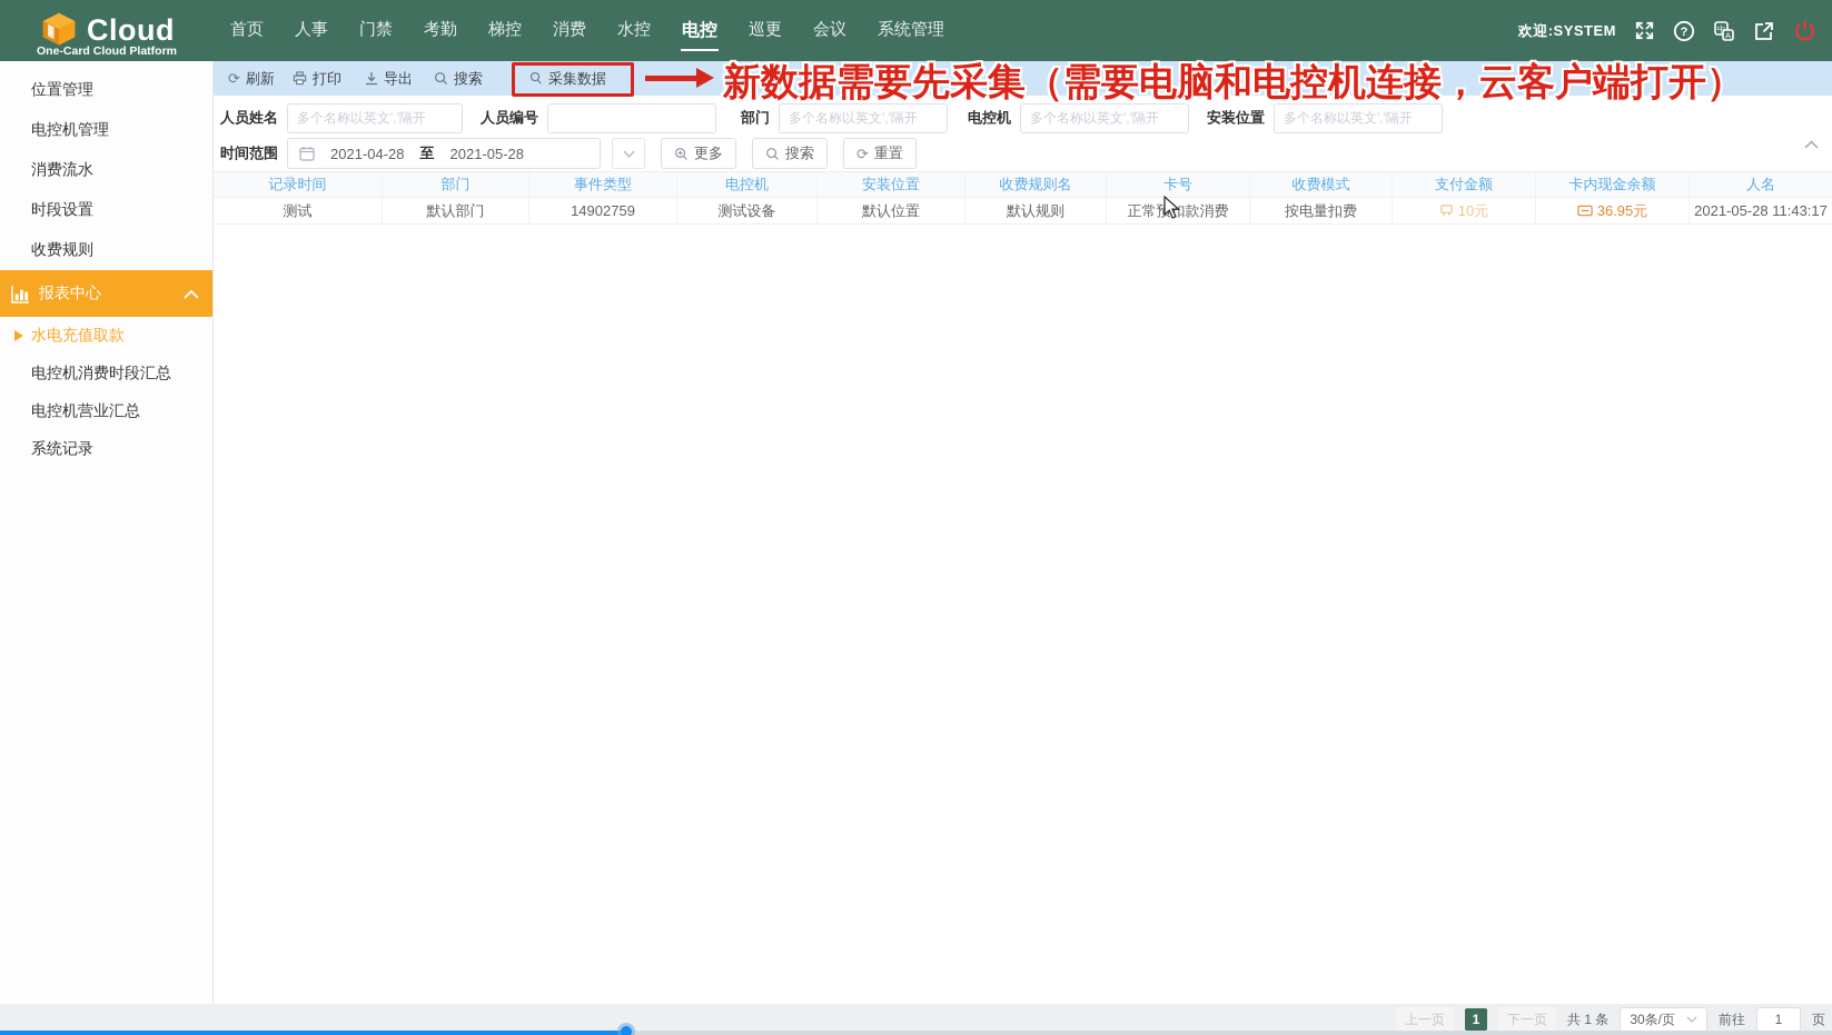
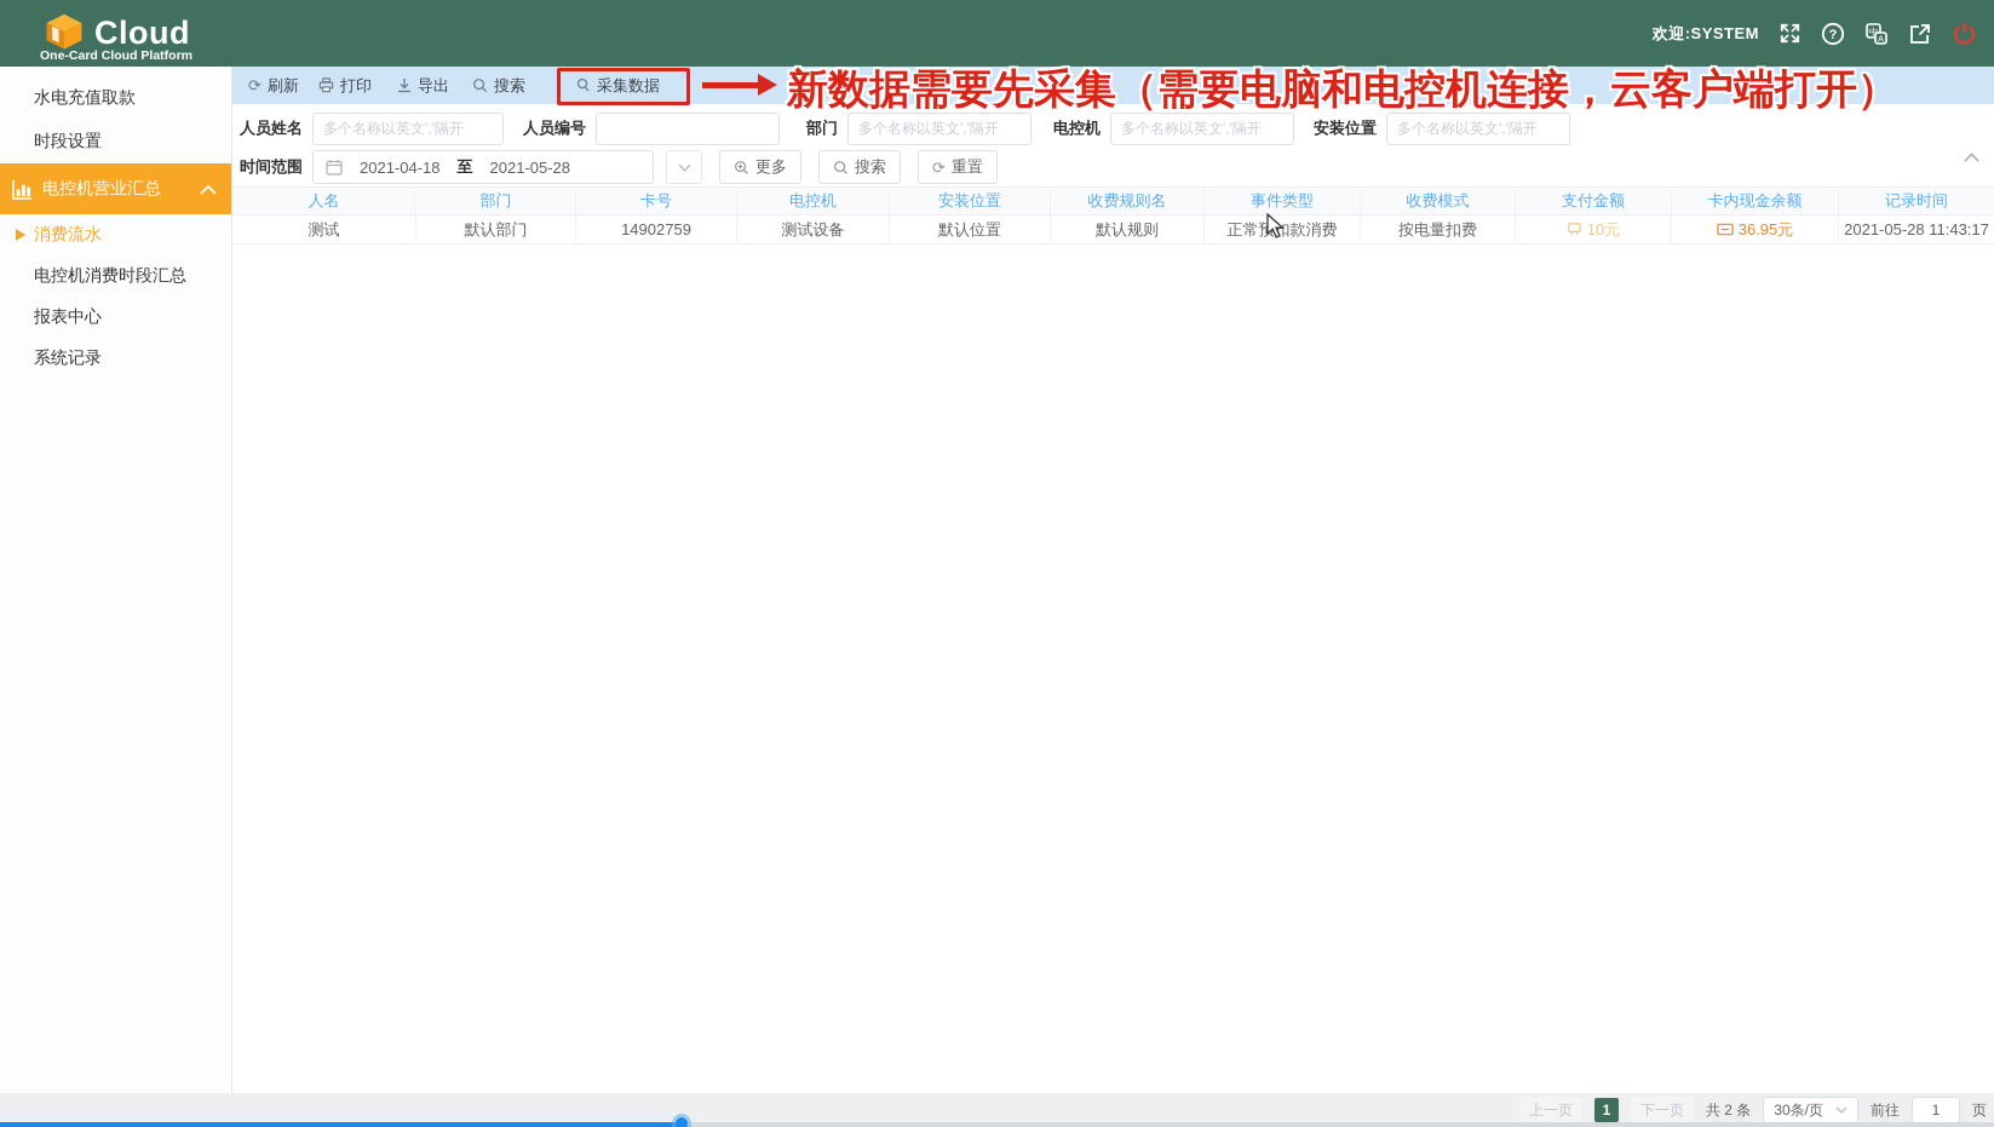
  Cloud
  One-Card Cloud Platform
- 首页
- 人事
- 门禁
- 考勤
- 梯控
- 消费
- 水控
- 电控
- 巡更
- 会议
- 系统管理
  欢迎:SYSTEM
  ?
  中
  A
- 位置管理
- 电控机管理
- 消费流水
+ 水电充值取款
  时段设置
- 收费规则
- 报表中心
+ 电控机营业汇总
- 水电充值取款
+ 消费流水
  电控机消费时段汇总
- 电控机营业汇总
+ 报表中心
  系统记录
  ⟳
  刷新
  打印
  导出
  搜索
  采集数据
  人员姓名
  多个名称以英文','隔开
  人员编号
  部门
  多个名称以英文','隔开
  电控机
  多个名称以英文','隔开
  安装位置
  多个名称以英文','隔开
  时间范围
- 2021-04-28
+ 2021-04-18
  至
  2021-05-28
  更多
  搜索
  ⟳
  重置
- 记录时间
+ 人名
  部门
- 事件类型
+ 卡号
  电控机
  安装位置
  收费规则名
- 卡号
+ 事件类型
  收费模式
  支付金额
  卡内现金余额
- 人名
+ 记录时间
  测试
  默认部门
  14902759
  测试设备
  默认位置
  默认规则
  正常预扣款消费
  按电量扣费
  10元
  36.95元
  2021-05-28 11:43:17
  上一页
  1
  下一页
- 共 1 条
+ 共 2 条
  30条/页
  前往
  1
  页
  新数据需要先采集（需要电脑和电控机连接，云客户端打开）
